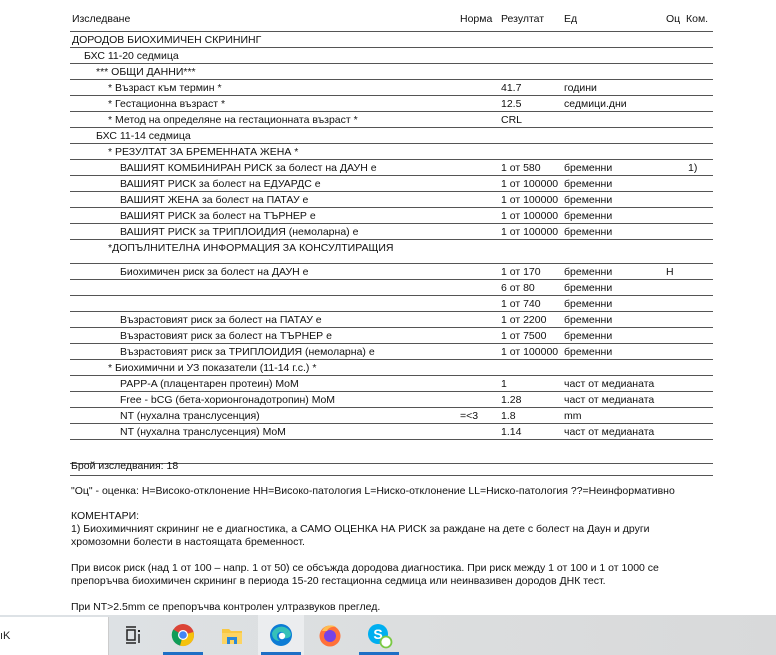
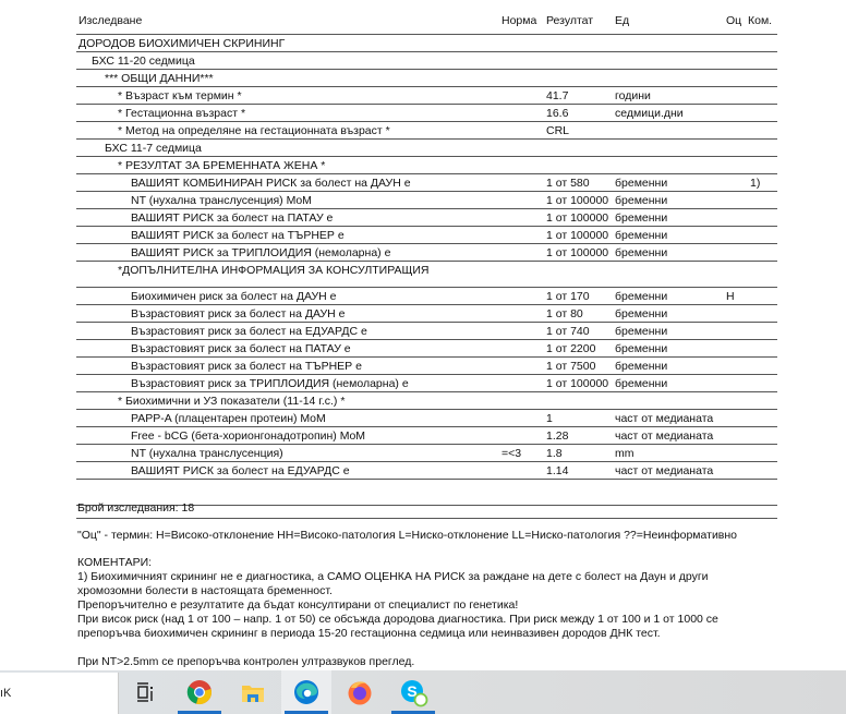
  Изследване
  Норма
  Резултат
  Ед
  Оц
  Ком.
  ДОРОДОВ БИОХИМИЧЕН СКРИНИНГ
  БХС 11-20 седмица
  *** ОБЩИ ДАННИ***
  * Възраст към термин *
  41.7
  години
  * Гестационна възраст *
- 12.5
+ 16.6
  седмици.дни
  * Метод на определяне на гестационната възраст *
  CRL
- БХС 11-14 седмица
+ БХС 11-7 седмица
  * РЕЗУЛТАТ ЗА БРЕМЕННАТА ЖЕНА *
  ВАШИЯТ КОМБИНИРАН РИСК за болест на ДАУН е
  1 от 580
  бременни
  1)
- ВАШИЯТ РИСК за болест на ЕДУАРДС е
+ NT (нухална транслусенция) MoM
  1 от 100000
  бременни
- ВАШИЯТ ЖЕНА за болест на ПАТАУ е
+ ВАШИЯТ РИСК за болест на ПАТАУ е
  1 от 100000
  бременни
  ВАШИЯТ РИСК за болест на ТЪРНЕР е
  1 от 100000
  бременни
  ВАШИЯТ РИСК за ТРИПЛОИДИЯ (немоларна) е
  1 от 100000
  бременни
  *ДОПЪЛНИТЕЛНА ИНФОРМАЦИЯ ЗА КОНСУЛТИРАЩИЯ
  Биохимичен риск за болест на ДАУН е
  1 от 170
  бременни
  H
+ Възрастовият риск за болест на ДАУН е
- 6 от 80
+ 1 от 80
  бременни
+ Възрастовият риск за болест на ЕДУАРДС е
  1 от 740
  бременни
  Възрастовият риск за болест на ПАТАУ е
  1 от 2200
  бременни
  Възрастовият риск за болест на ТЪРНЕР е
  1 от 7500
  бременни
  Възрастовият риск за ТРИПЛОИДИЯ (немоларна) е
  1 от 100000
  бременни
  * Биохимични и УЗ показатели (11-14 г.с.) *
  PAPP-A (плацентарен протеин) MoM
  1
  част от медианата
  Free - bCG (бета-хорионгонадотропин) MoM
  1.28
  част от медианата
  NT (нухална транслусенция)
  =<3
  1.8
  mm
- NT (нухална транслусенция) MoM
+ ВАШИЯТ РИСК за болест на ЕДУАРДС е
  1.14
  част от медианата
  Брой изследвания: 18
- "Оц" - оценка: H=Високо-отклонение HH=Високо-патология L=Ниско-отклонение LL=Ниско-патология ??=Неинформативно
+ "Оц" - термин: H=Високо-отклонение HH=Високо-патология L=Ниско-отклонение LL=Ниско-патология ??=Неинформативно
  КОМЕНТАРИ:
  1) Биохимичният скрининг не е диагностика, а САМО ОЦЕНКА НА РИСК за раждане на дете с болест на Даун и други
  хромозомни болести в настоящата бременност.
+ Препоръчително е резултатите да бъдат консултирани от специалист по генетика!
  При висок риск (над 1 от 100 – напр. 1 от 50) се обсъжда дородова диагностика. При риск между 1 от 100 и 1 от 1000 се
  препоръчва биохимичен скрининг в периода 15-20 гестационна седмица или неинвазивен дородов ДНК тест.
  При NT>2.5mm се препоръчва контролен ултразвуков преглед.
  ıK
  S
